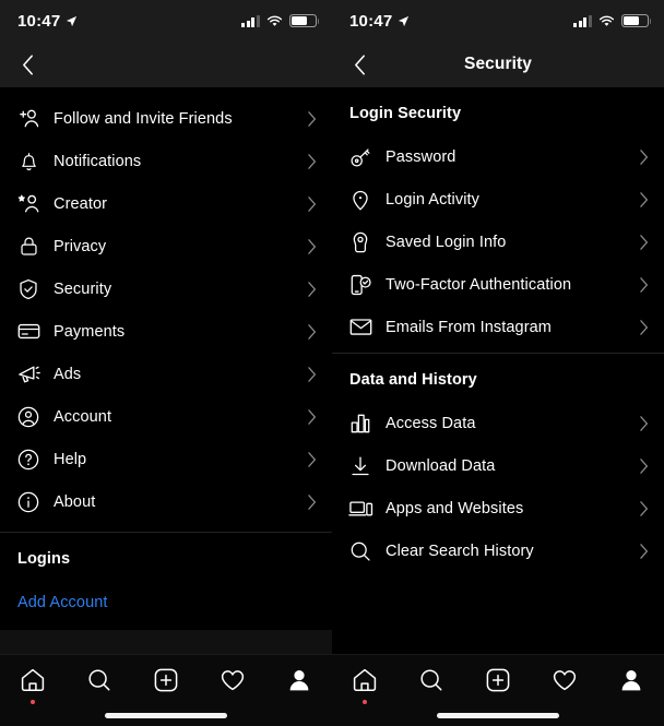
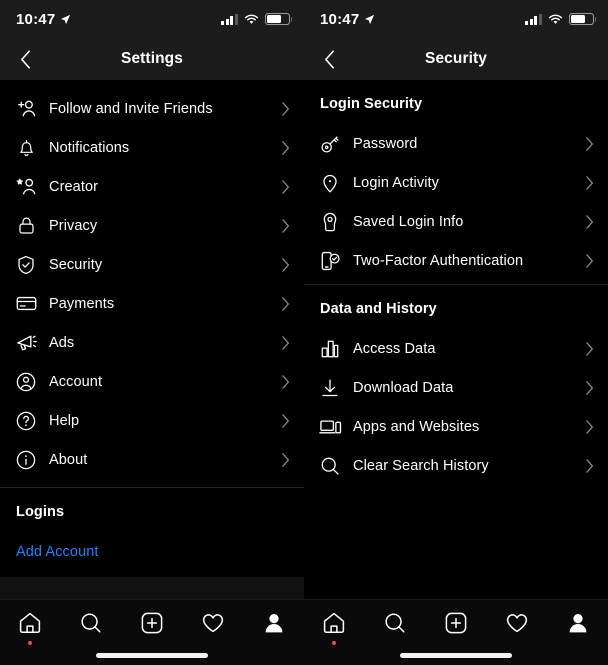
  10:47
+ Settings
  Follow and Invite Friends
  Notifications
  Creator
  Privacy
  Security
  Payments
  Ads
  Account
  Help
  About
  Logins
  Add Account
  10:47
  Security
  Login Security
  Password
  Login Activity
  Saved Login Info
  Two-Factor Authentication
- Emails From Instagram
  Data and History
  Access Data
  Download Data
  Apps and Websites
  Clear Search History
